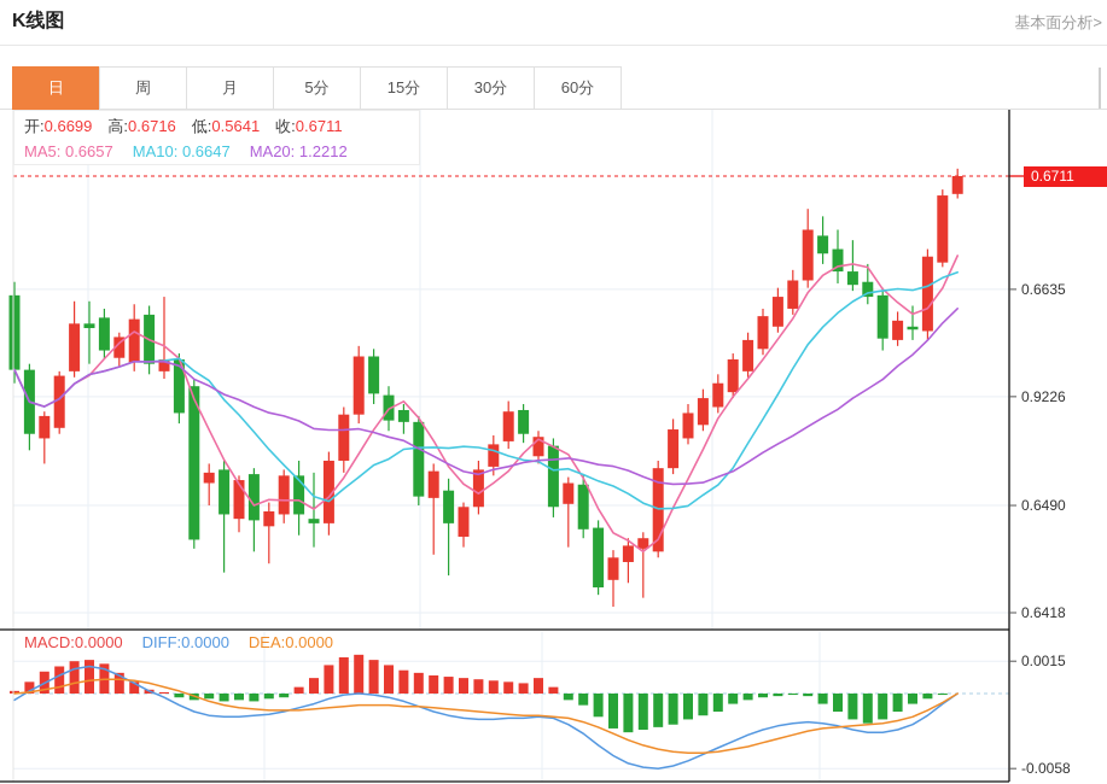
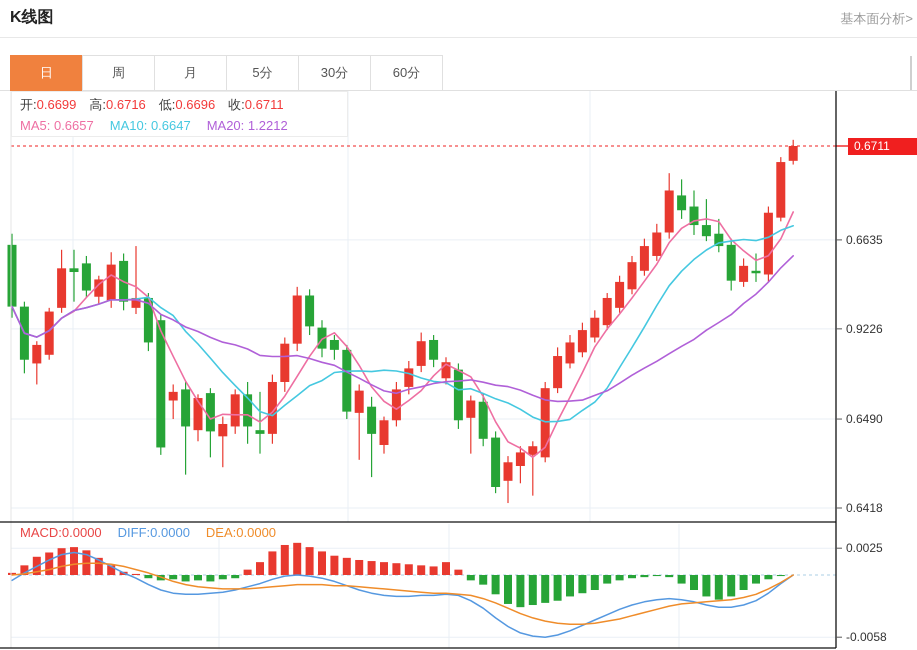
  K线图
  基本面分析>
  日
  周
  月
  5分
- 15分
  30分
  60分
- 开:0.6699 高:0.6716 低:0.5641 收:0.6711
+ 开:0.6699 高:0.6716 低:0.6696 收:0.6711
  MA5: 0.6657 MA10: 0.6647 MA20: 1.2212
  MACD:0.0000 DIFF:0.0000 DEA:0.0000
  0.6711
  0.6635
  0.9226
  0.6490
  0.6418
- 0.0015
+ 0.0025
  -0.0058
